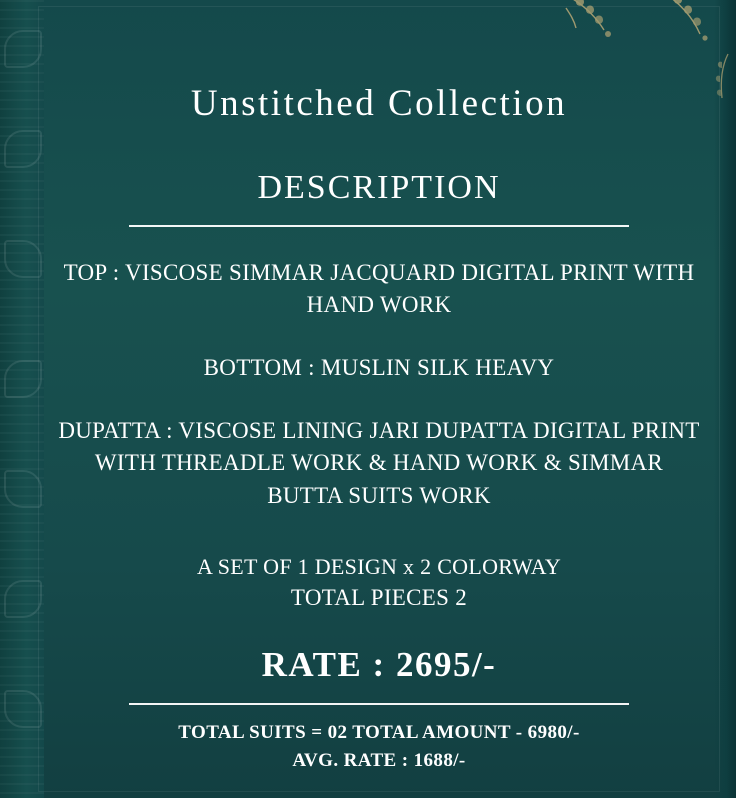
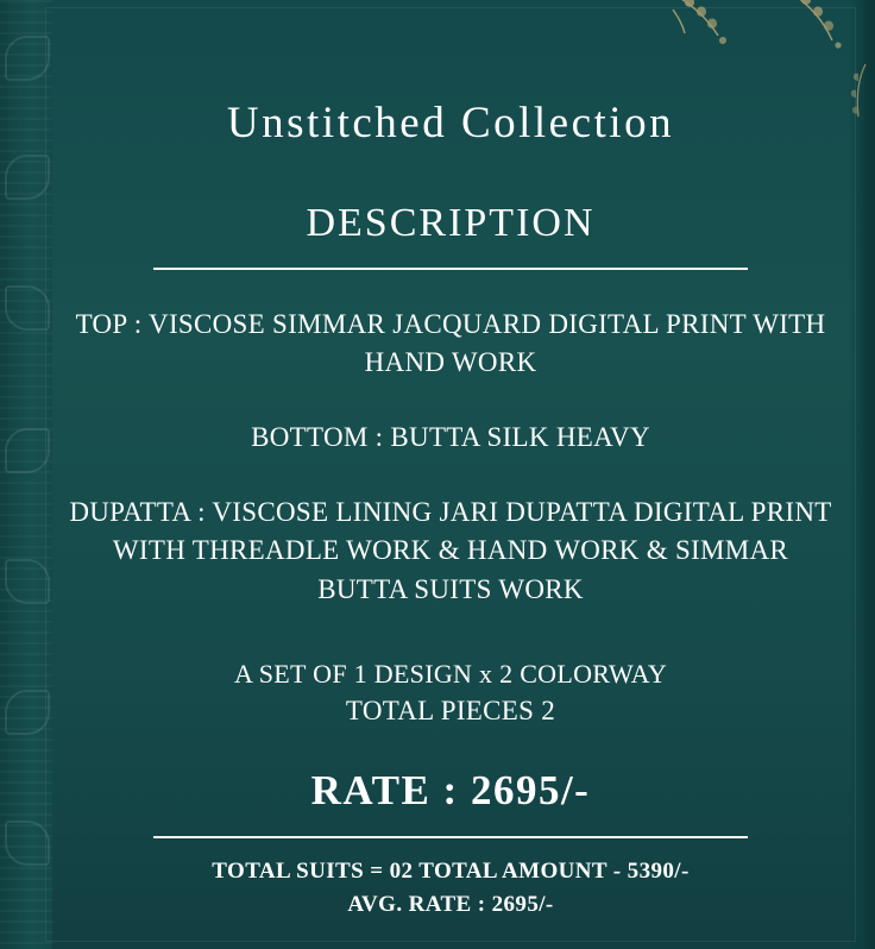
  Unstitched Collection
  DESCRIPTION
  TOP : VISCOSE SIMMAR JACQUARD DIGITAL PRINT WITH HAND WORK
- BOTTOM : MUSLIN SILK HEAVY
+ BOTTOM : BUTTA SILK HEAVY
  DUPATTA : VISCOSE LINING JARI DUPATTA DIGITAL PRINT WITH THREADLE WORK & HAND WORK & SIMMAR BUTTA SUITS WORK
  A SET OF 1 DESIGN x 2 COLORWAY
  TOTAL PIECES 2
  RATE : 2695/-
- TOTAL SUITS = 02 TOTAL AMOUNT - 6980/-
+ TOTAL SUITS = 02 TOTAL AMOUNT - 5390/-
- AVG. RATE : 1688/-
+ AVG. RATE : 2695/-
